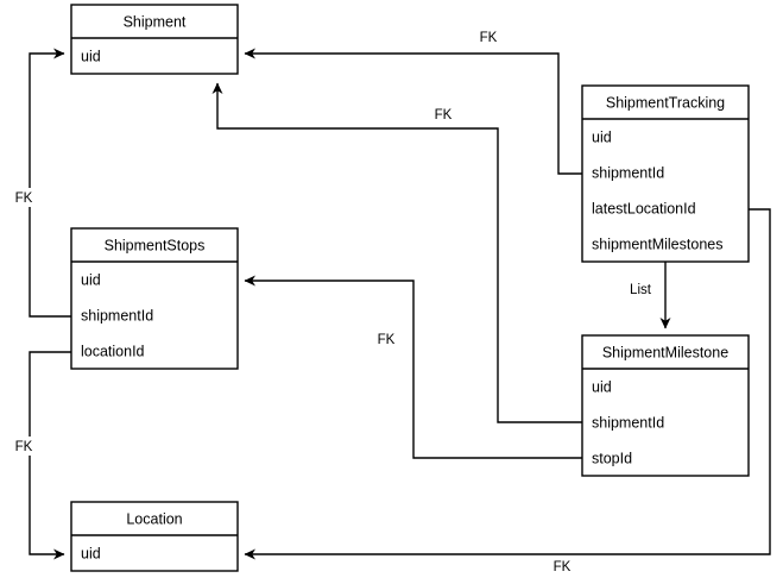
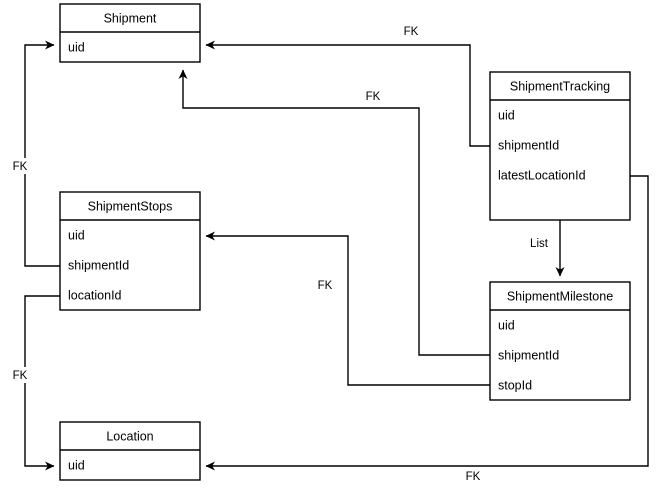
  Shipment
  uid
  ShipmentTracking
  uid
  shipmentId
  latestLocationId
- shipmentMilestones
  ShipmentStops
  uid
  shipmentId
  locationId
  ShipmentMilestone
  uid
  shipmentId
  stopId
  Location
  uid
  FK
  FK
  FK
  FK
  FK
  FK
  List
